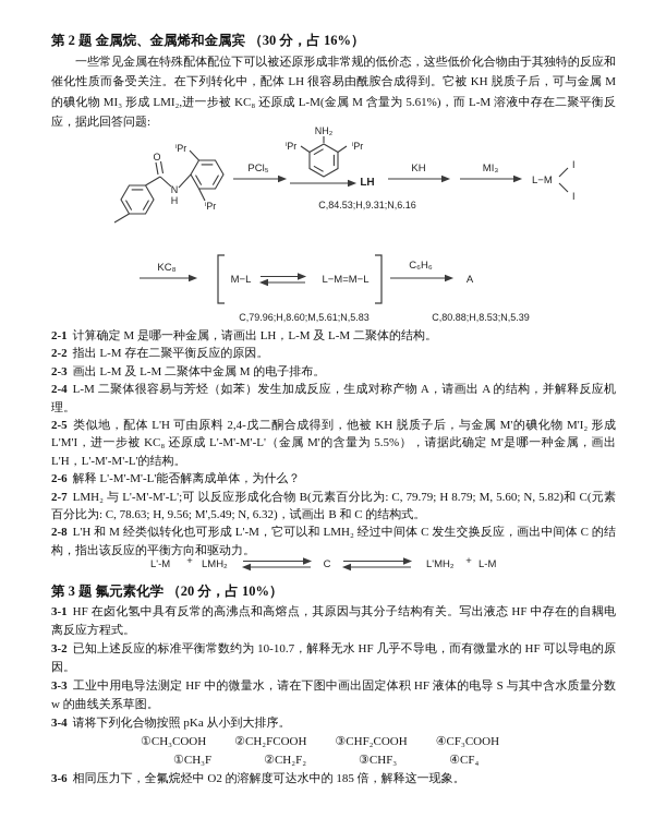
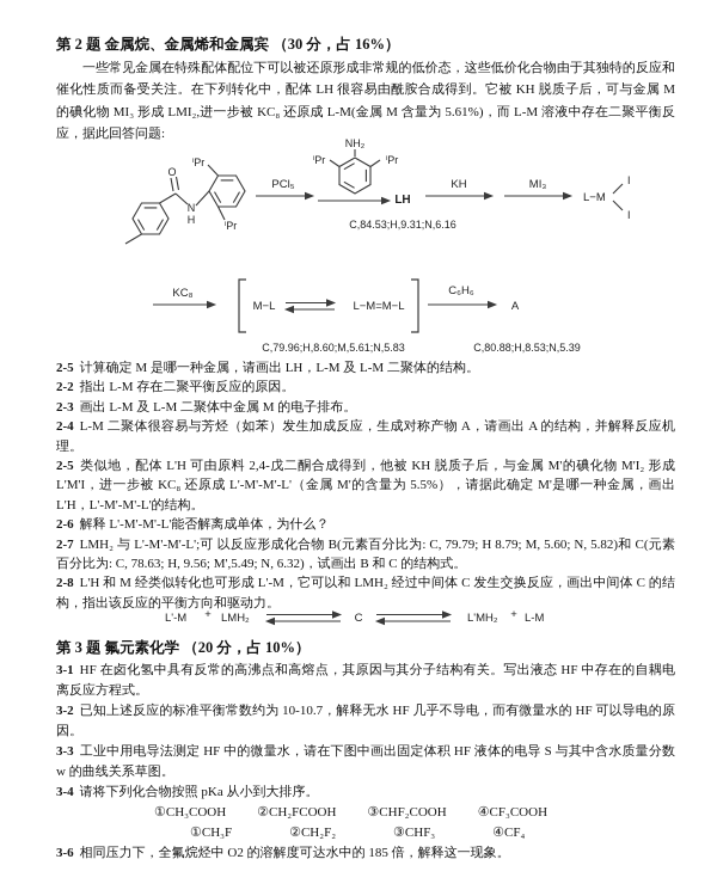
  第 2 题 金属烷、金属烯和金属宾 （30 分，占 16%）
  一些常见金属在特殊配体配位下可以被还原形成非常规的低价态，这些低价化合物由于其独特的反应和催化性质而备受关注。在下列转化中，配体 LH 很容易由酰胺合成得到。它被 KH 脱质子后，可与金属 M 的碘化物 MI₃ 形成 LMI₂,进一步被 KC₈ 还原成 L-M(金属 M 含量为 5.61%)，而 L-M 溶液中存在二聚平衡反应，据此回答问题:
  O
  N
  H
  ⁱPr
  ⁱPr
  PCl₅
  NH₂
  ⁱPr
  ⁱPr
  LH
  C,84.53;H,9.31;N,6.16
  KH
  MI₃
  L−M
  I
  I
  KC₈
  M−L
  L−M=M−L
  C₆H₆
  A
  C,79.96;H,8.60;M,5.61;N,5.83
  C,80.88;H,8.53;N,5.39
- 2-1 计算确定 M 是哪一种金属，请画出 LH，L-M 及 L-M 二聚体的结构。
+ 2-5 计算确定 M 是哪一种金属，请画出 LH，L-M 及 L-M 二聚体的结构。
  2-2 指出 L-M 存在二聚平衡反应的原因。
  2-3 画出 L-M 及 L-M 二聚体中金属 M 的电子排布。
  2-4 L-M 二聚体很容易与芳烃（如苯）发生加成反应，生成对称产物 A，请画出 A 的结构，并解释反应机理。
  2-5 类似地，配体 L'H 可由原料 2,4-戊二酮合成得到，他被 KH 脱质子后，与金属 M'的碘化物 M'I₂ 形成 L'M'I，进一步被 KC₈ 还原成 L'-M'-M'-L'（金属 M'的含量为 5.5%），请据此确定 M'是哪一种金属，画出 L'H，L'-M'-M'-L'的结构。
  2-6 解释 L'-M'-M'-L'能否解离成单体，为什么？
  2-7 LMH₂ 与 L'-M'-M'-L';可 以反应形成化合物 B(元素百分比为: C, 79.79; H 8.79; M, 5.60; N, 5.82)和 C(元素百分比为: C, 78.63; H, 9.56; M',5.49; N, 6.32)，试画出 B 和 C 的结构式。
  2-8 L'H 和 M 经类似转化也可形成 L'-M，它可以和 LMH₂ 经过中间体 C 发生交换反应，画出中间体 C 的结构，指出该反应的平衡方向和驱动力。
  L'-M
  +
  LMH₂
  C
  L'MH₂
  +
  L-M
  第 3 题 氟元素化学 （20 分，占 10%）
  3-1 HF 在卤化氢中具有反常的高沸点和高熔点，其原因与其分子结构有关。写出液态 HF 中存在的自耦电离反应方程式。
  3-2 已知上述反应的标准平衡常数约为 10-10.7，解释无水 HF 几乎不导电，而有微量水的 HF 可以导电的原因。
  3-3 工业中用电导法测定 HF 中的微量水，请在下图中画出固定体积 HF 液体的电导 S 与其中含水质量分数 w 的曲线关系草图。
  3-4 请将下列化合物按照 pKa 从小到大排序。
  ①CH₃COOH
  ②CH₂FCOOH
  ③CHF₂COOH
  ④CF₃COOH
  ①CH₃F
  ②CH₂F₂
  ③CHF₃
  ④CF₄
  3-6 相同压力下，全氟烷烃中 O2 的溶解度可达水中的 185 倍，解释这一现象。
